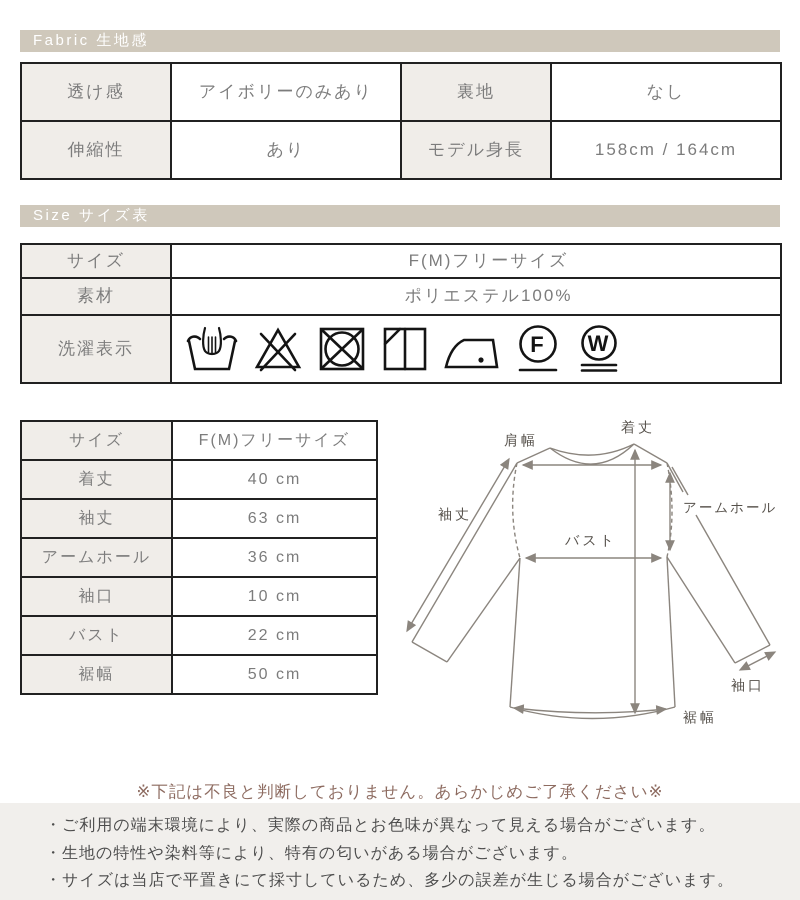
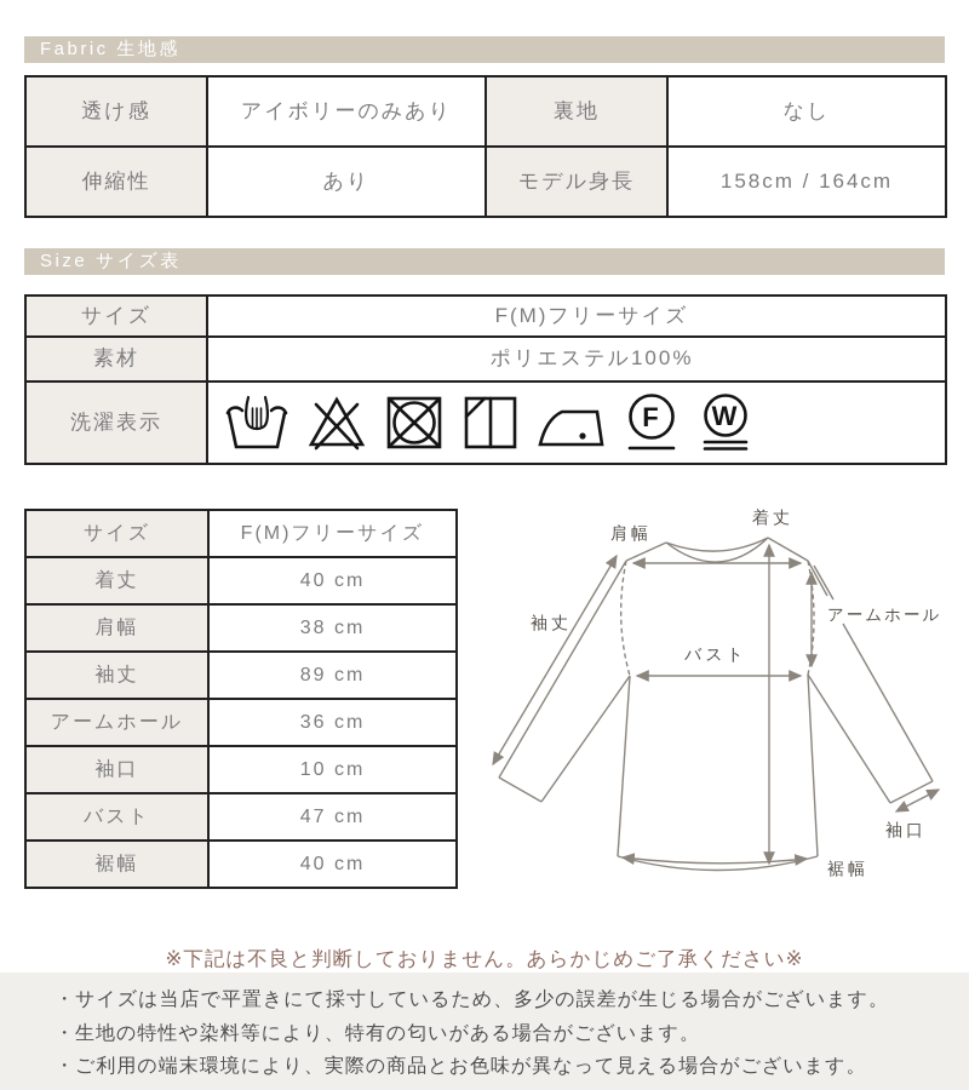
  Fabric 生地感
  透け感	アイボリーのみあり	裏地	なし
  伸縮性	あり	モデル身長	158cm / 164cm
  Size サイズ表
  サイズ	F(M)フリーサイズ
  素材	ポリエステル100%
  洗濯表示	F W
  サイズ	F(M)フリーサイズ
  着丈	40 cm
+ 肩幅	38 cm
- 袖丈	63 cm
+ 袖丈	89 cm
  アームホール	36 cm
  袖口	10 cm
- バスト	22 cm
+ バスト	47 cm
- 裾幅	50 cm
+ 裾幅	40 cm
  着丈
  肩幅
  袖丈
  アームホール
  バスト
  袖口
  裾幅
  ※下記は不良と判断しておりません。あらかじめご了承ください※
- ・ご利用の端末環境により、実際の商品とお色味が異なって見える場合がございます。
+ ・サイズは当店で平置きにて採寸しているため、多少の誤差が生じる場合がございます。
  ・生地の特性や染料等により、特有の匂いがある場合がございます。
- ・サイズは当店で平置きにて採寸しているため、多少の誤差が生じる場合がございます。
+ ・ご利用の端末環境により、実際の商品とお色味が異なって見える場合がございます。
